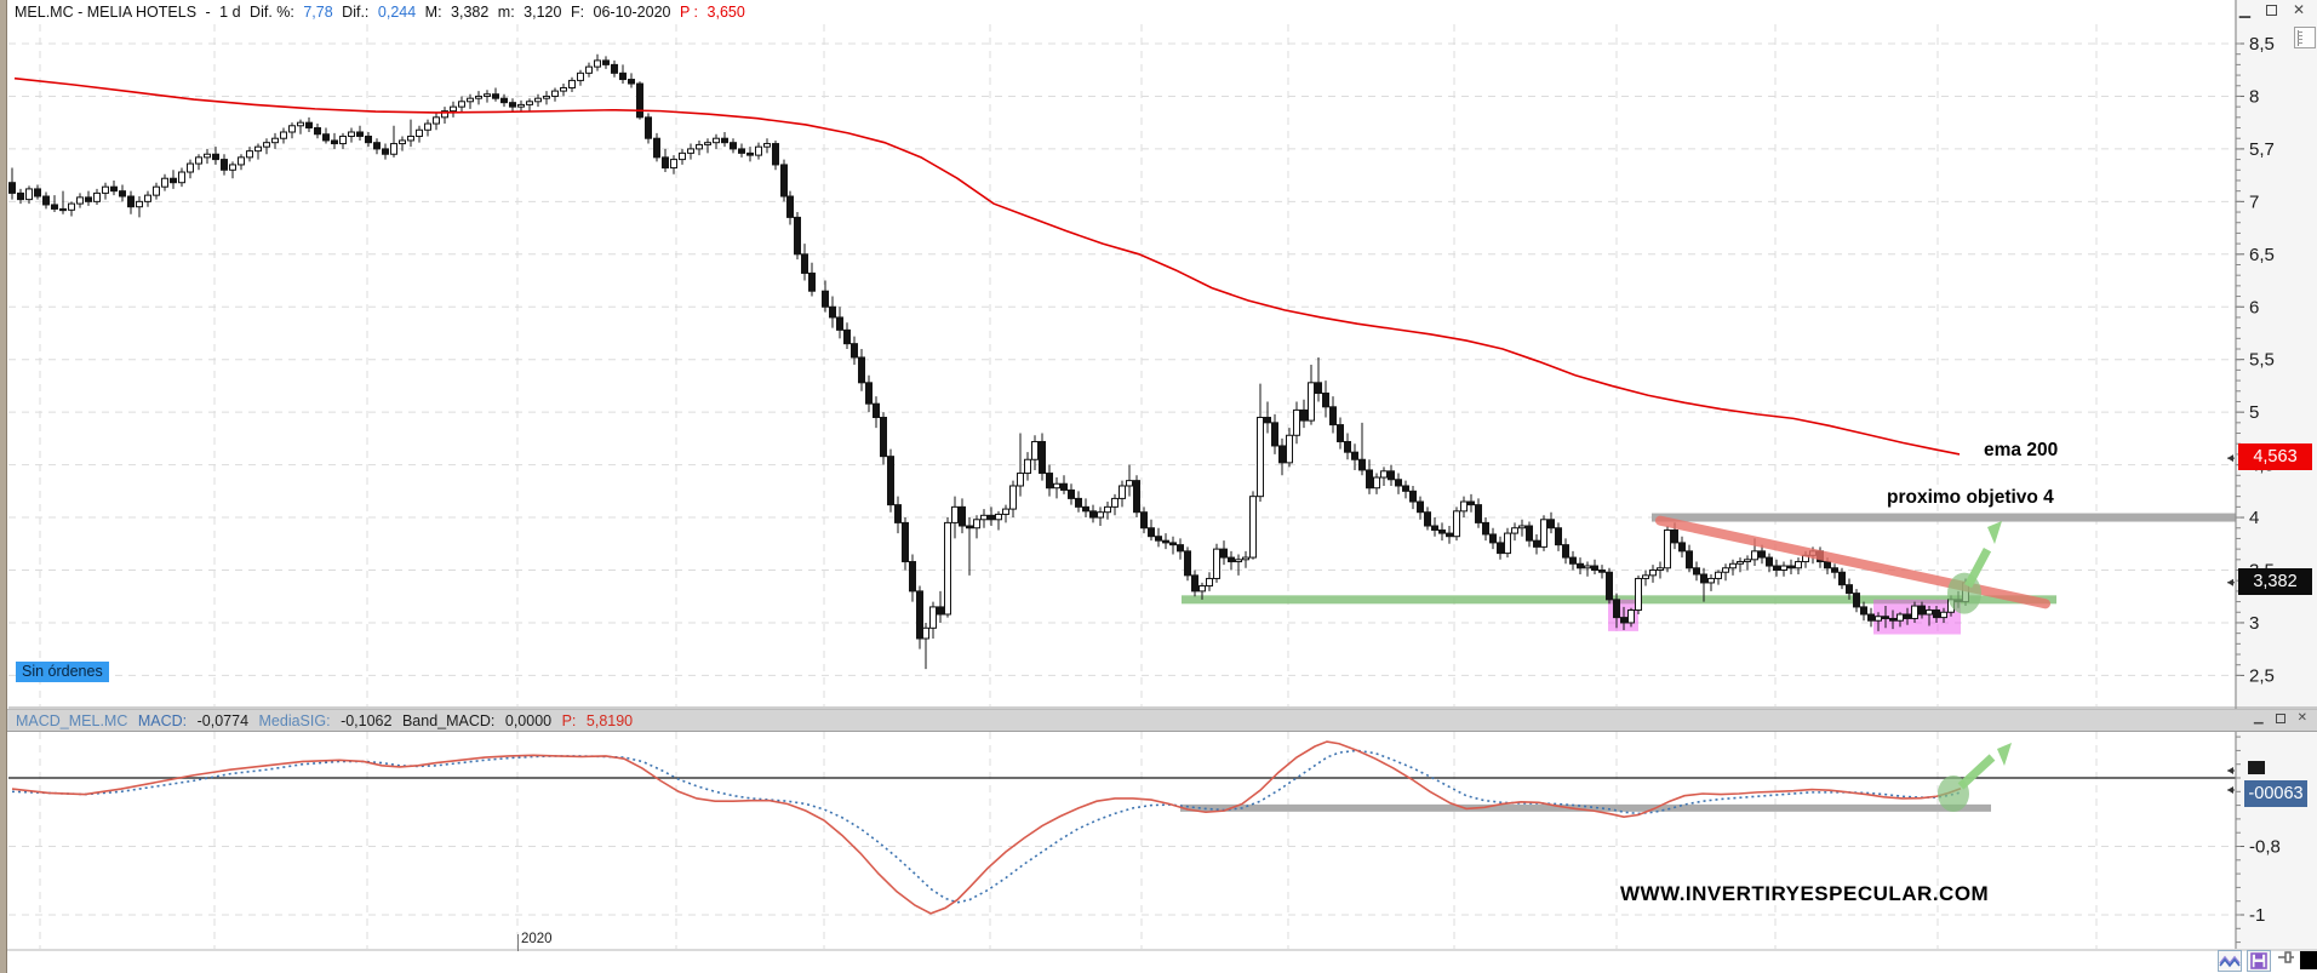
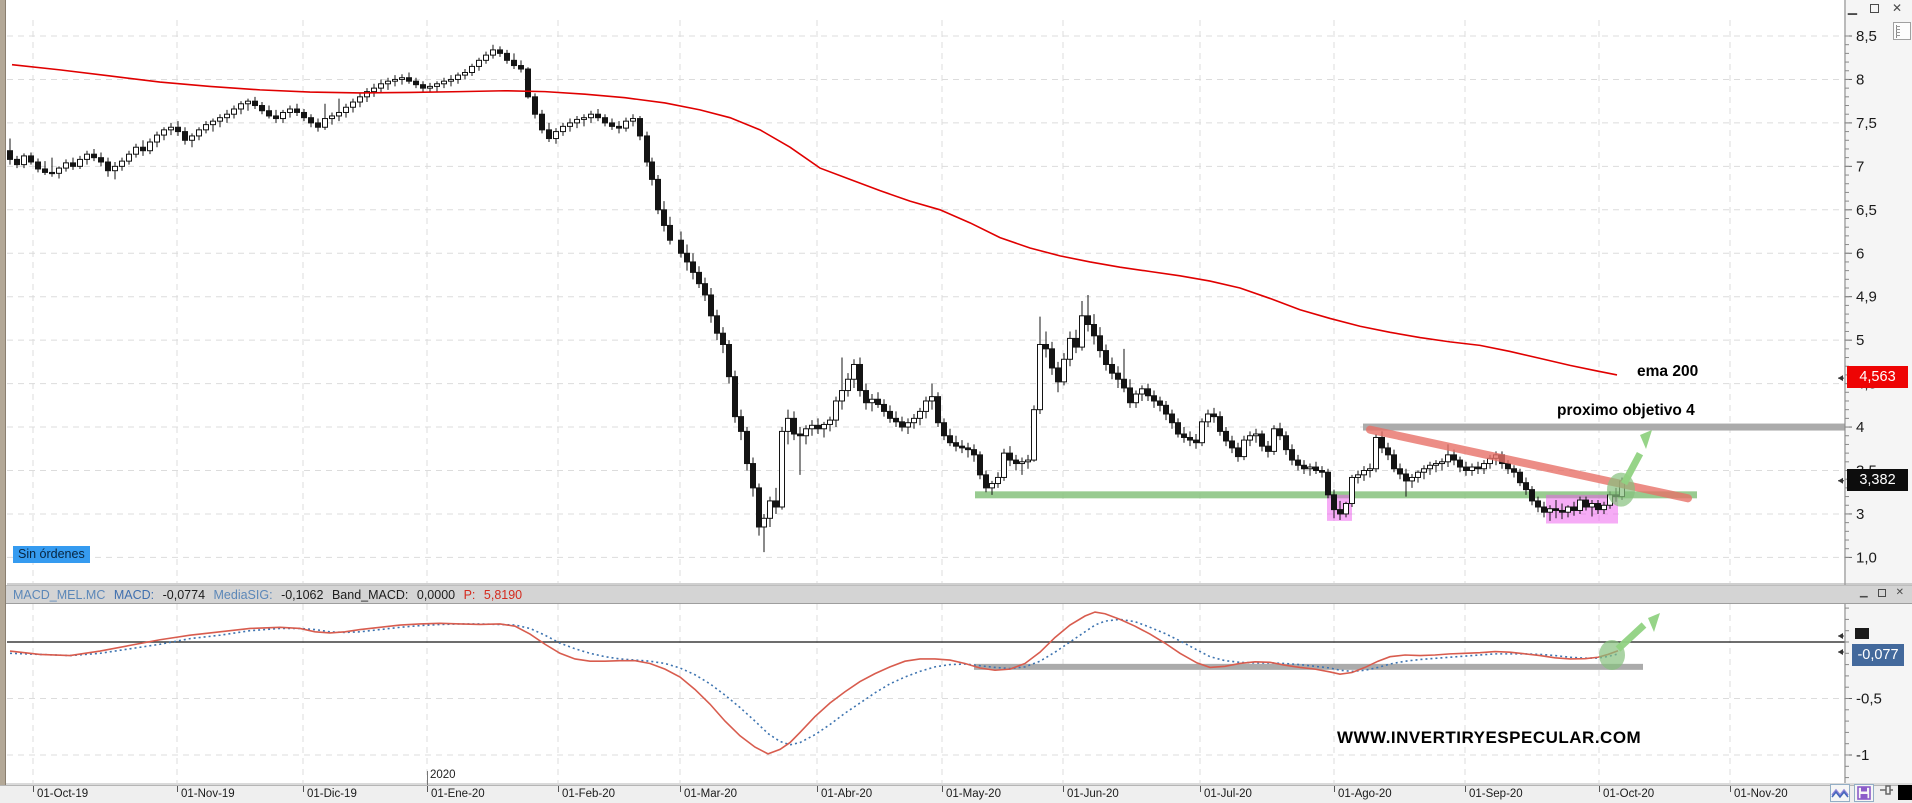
  8,5
  8
- 5,7
+ 7,5
  7
  6,5
  6
- 5,5
+ 4,9
  5
  4
  3
- 2,5
+ 1,0
- -0,8
+ -0,5
  -1
- MEL.MC - MELIA HOTELS - 1 d Dif. %: 7,78 Dif.: 0,244 M: 3,382 m: 3,120 F: 06-10-2020 P : 3,650
  ▁
  ✕
  4,563
  3,382
- -00063
+ -0,077
  Sin órdenes
  ema 200
  proximo objetivo 4
  WWW.INVERTIRYESPECULAR.COM
  MACD_MEL.MC MACD: -0,0774 MediaSIG: -0,1062 Band_MACD: 0,0000 P: 5,8190
  ▁
  ✕
+ 01-Oct-19
+ 01-Nov-19
+ 01-Dic-19
+ 01-Ene-20
+ 01-Feb-20
+ 01-Mar-20
+ 01-Abr-20
+ 01-May-20
+ 01-Jun-20
+ 01-Jul-20
+ 01-Ago-20
+ 01-Sep-20
+ 01-Oct-20
+ 01-Nov-20
  2020
